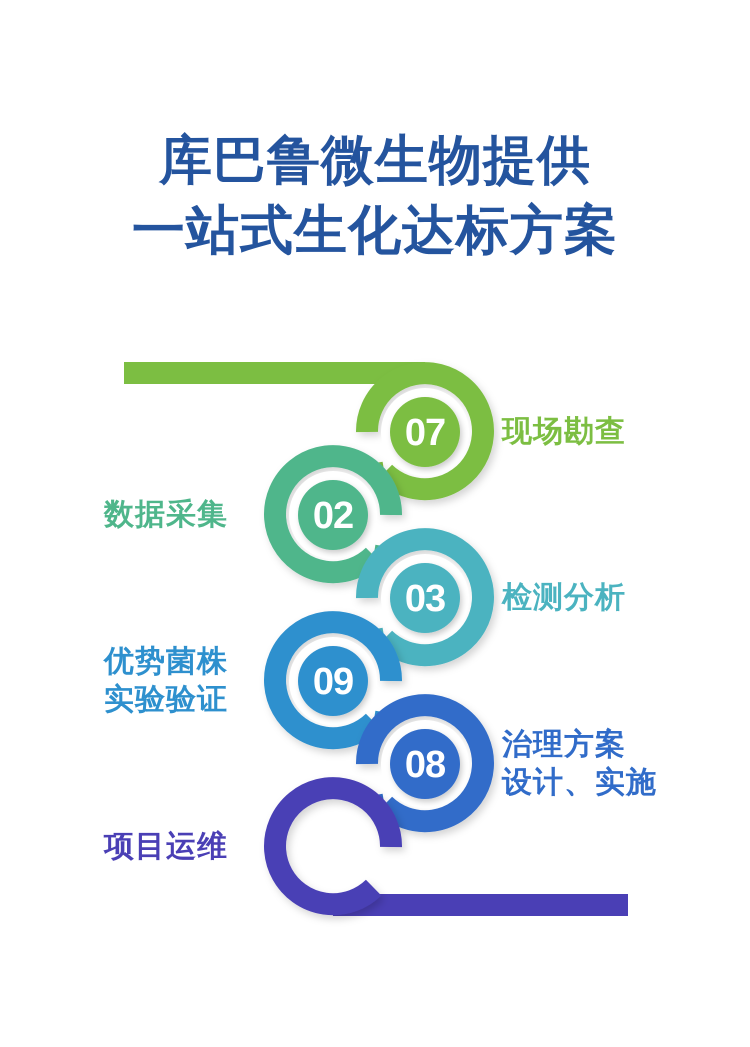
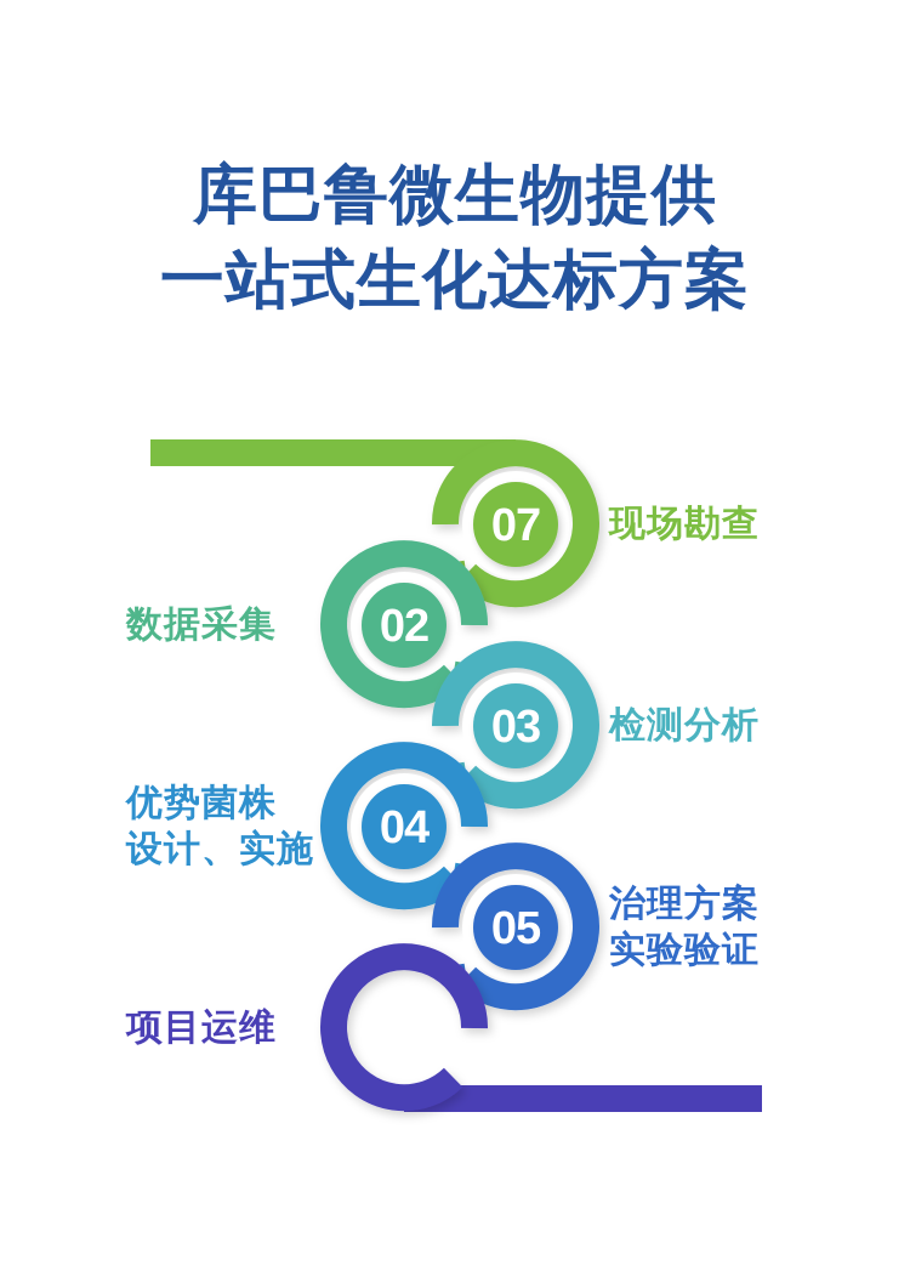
  库巴鲁微生物提供
  一站式生化达标方案
  07
  02
  03
- 09
+ 04
- 08
+ 05
  现场勘查
  数据采集
  检测分析
  优势菌株
- 实验验证
+ 设计、实施
  治理方案
- 设计、实施
+ 实验验证
  项目运维
